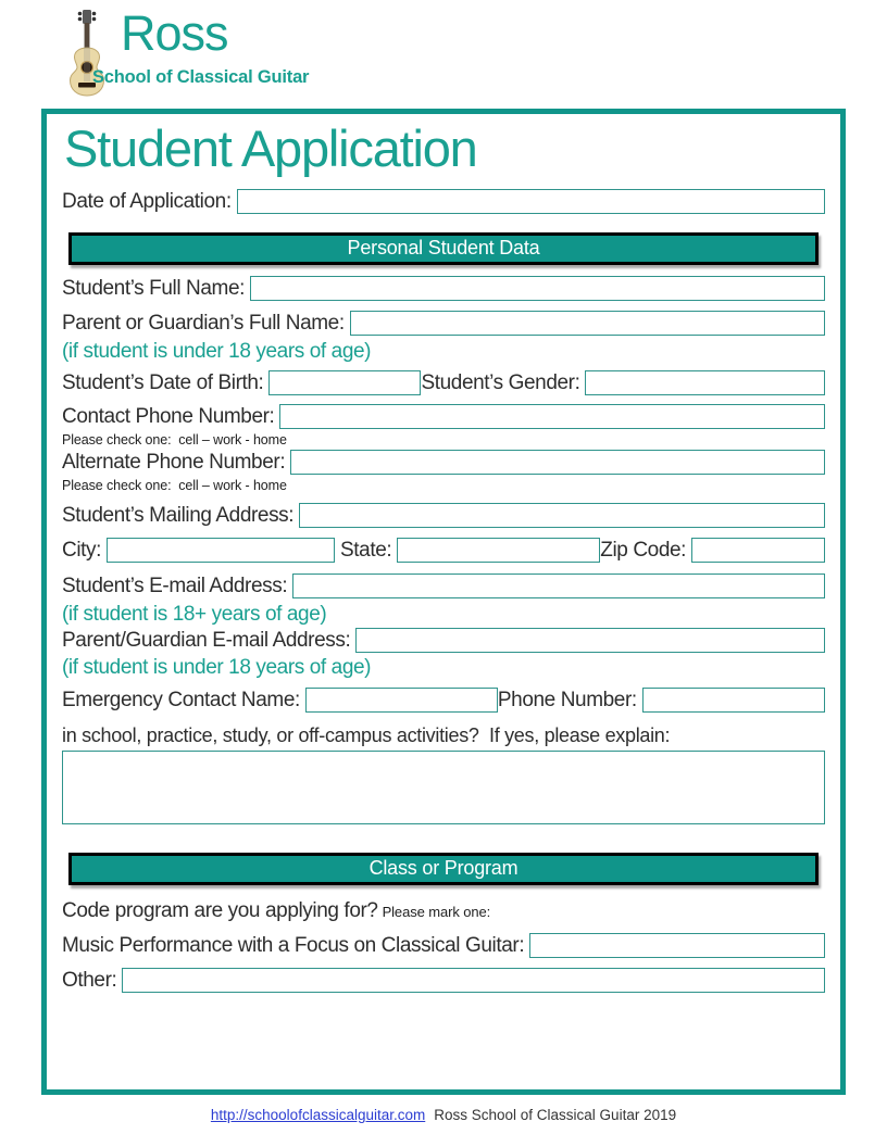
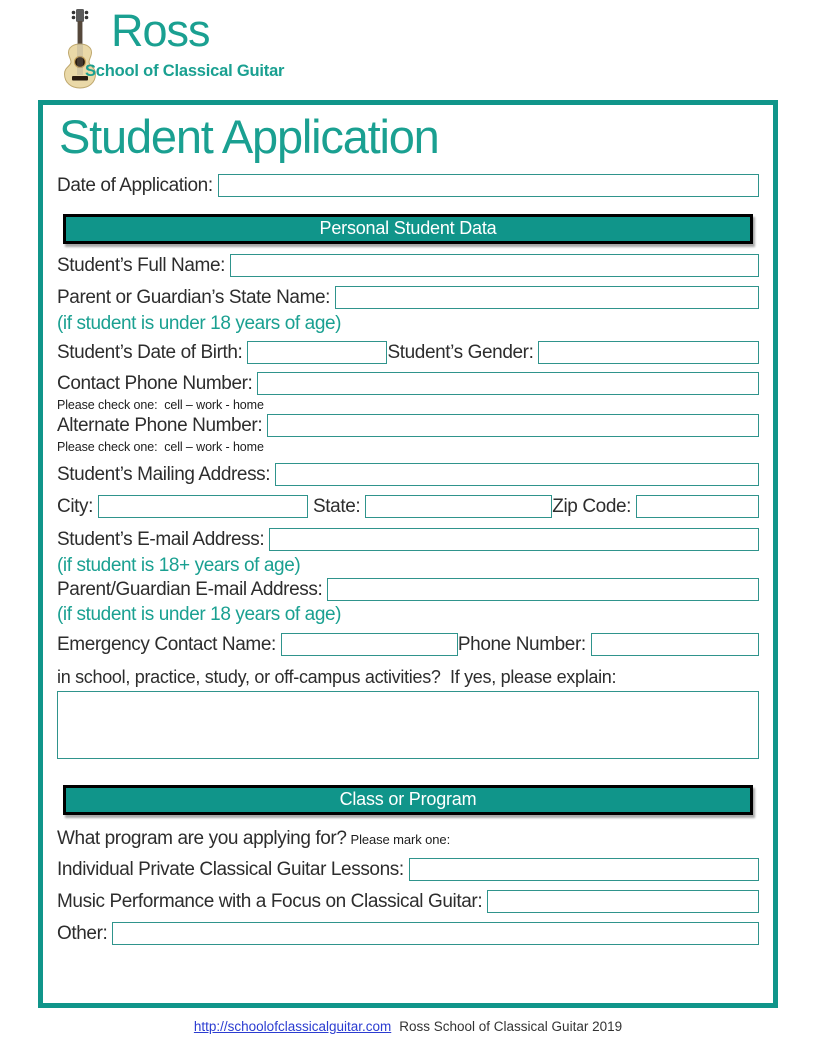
  Ross
  School of Classical Guitar
  Student Application
  Date of Application:
  Personal Student Data
  Student’s Full Name:
- Parent or Guardian’s Full Name:
+ Parent or Guardian’s State Name:
  (if student is under 18 years of age)
  Student’s Date of Birth:
  Student’s Gender:
  Contact Phone Number:
  Please check one: cell – work - home
  Alternate Phone Number:
  Please check one: cell – work - home
  Student’s Mailing Address:
  City:
  State:
  Zip Code:
  Student’s E-mail Address:
  (if student is 18+ years of age)
  Parent/Guardian E-mail Address:
  (if student is under 18 years of age)
  Emergency Contact Name:
  Phone Number:
  in school, practice, study, or off-campus activities? If yes, please explain:
  Class or Program
- Code program are you applying for?
+ What program are you applying for?
  Please mark one:
+ Individual Private Classical Guitar Lessons:
  Music Performance with a Focus on Classical Guitar:
  Other:
  http://schoolofclassicalguitar.com Ross School of Classical Guitar 2019
